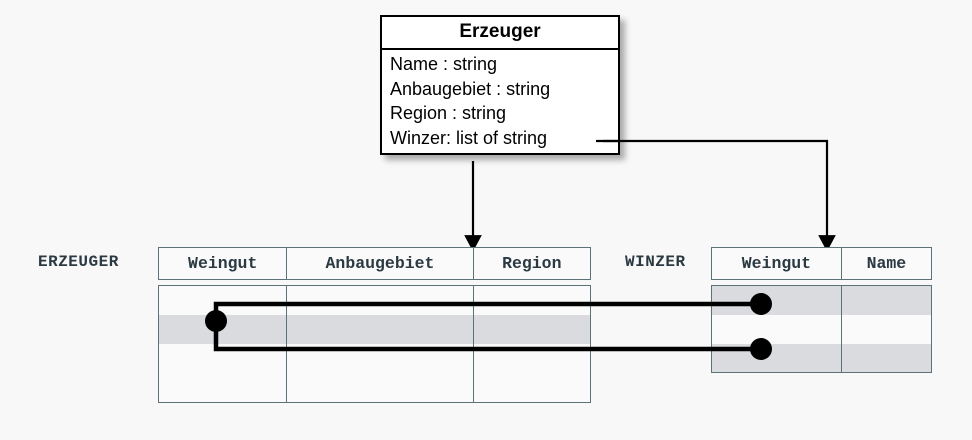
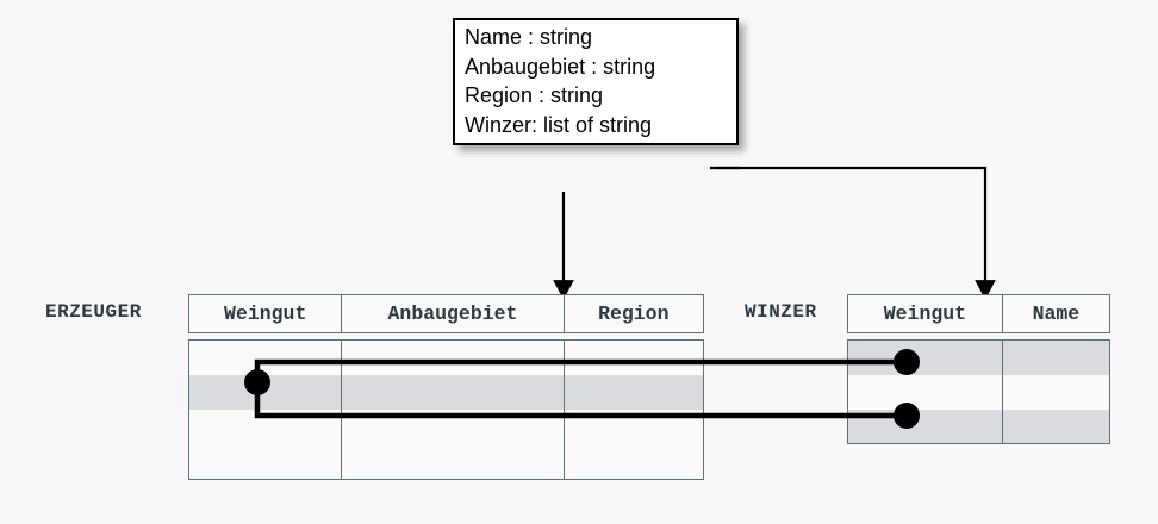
- Erzeuger
  Name : string
  Anbaugebiet : string
  Region : string
  Winzer: list of string
  ERZEUGER
  Weingut
  Anbaugebiet
  Region
  WINZER
  Weingut
  Name
